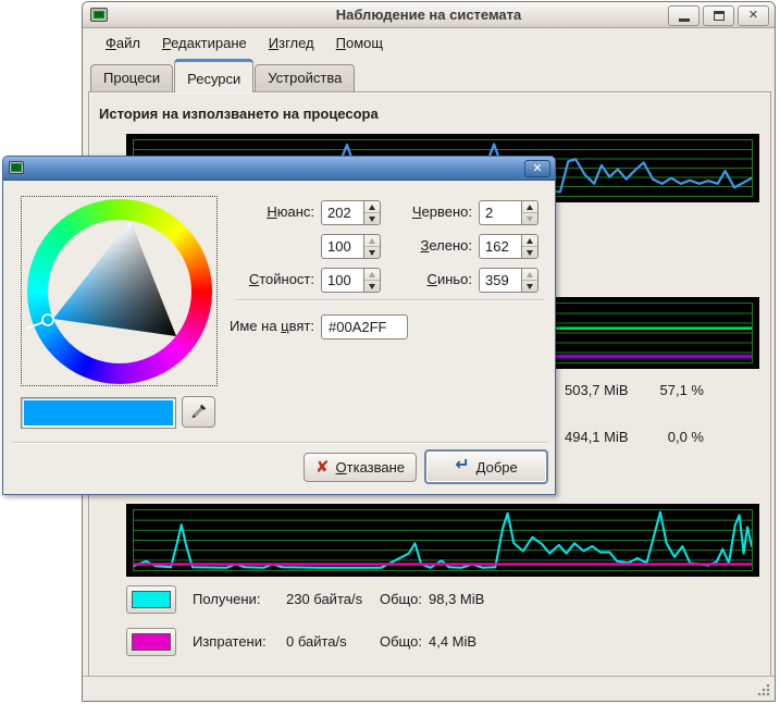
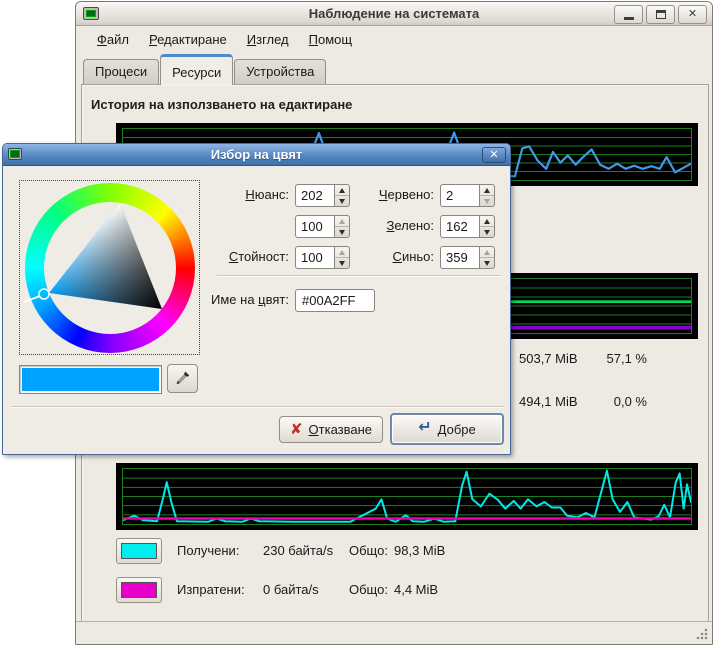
  Наблюдение на системата
  ✕
  Файл
  Редактиране
  Изглед
  Помощ
  Процеси
  Ресурси
  Устройства
- История на използването на процесора
+ История на използването на едактиране
  503,7 MiB
  57,1 %
  494,1 MiB
  0,0 %
  Получени:
  230 байта/s
  Общо:
  98,3 MiB
  Изпратени:
  0 байта/s
  Общо:
  4,4 MiB
+ Избор на цвят
  ✕
  Нюанс:
  202
  Червено:
  2
  100
  Зелено:
  162
  Стойност:
  100
  Синьо:
  359
  Име на цвят:
  #00A2FF
  ✘
  Отказване
  ↵
  Добре
